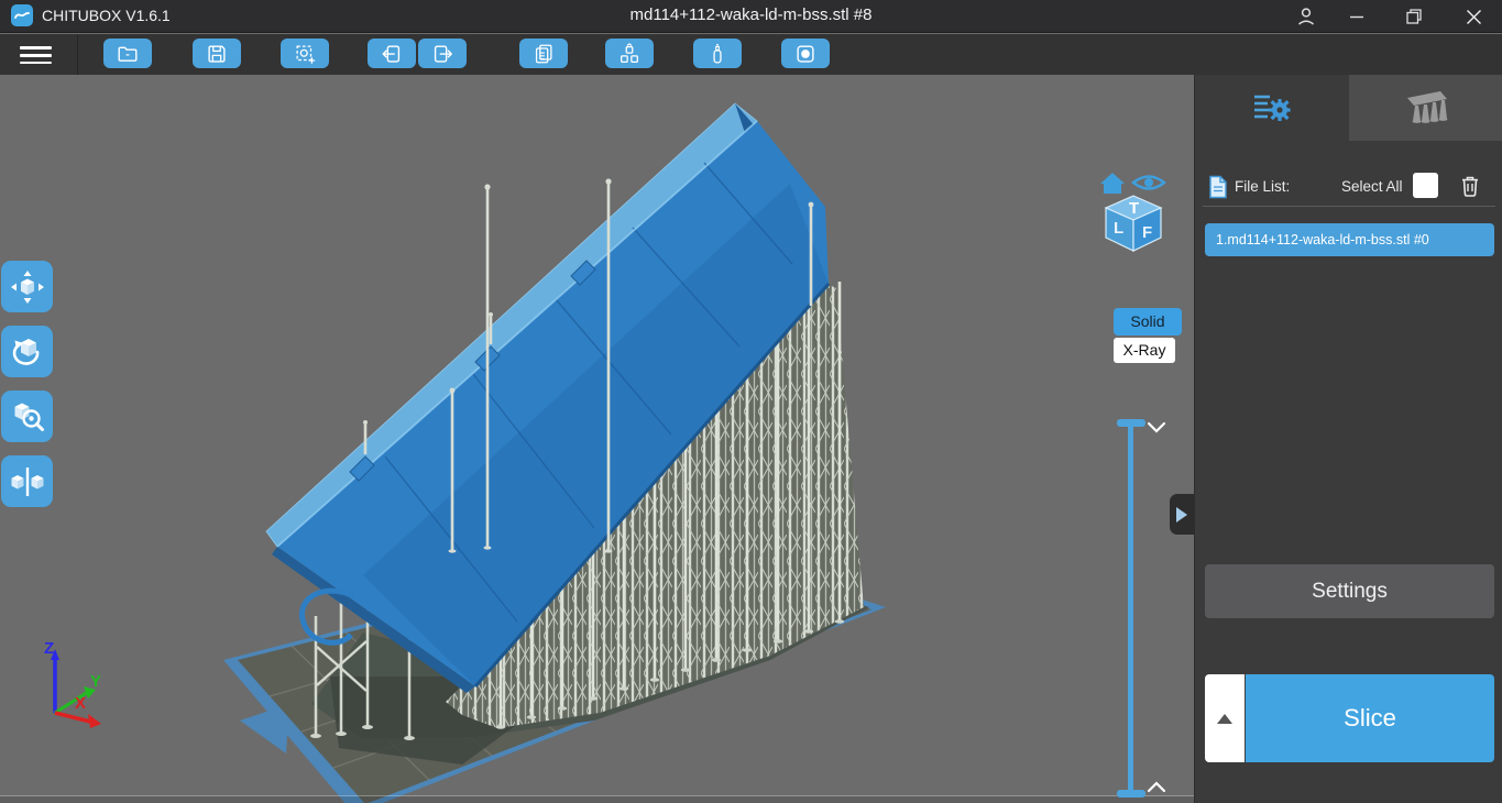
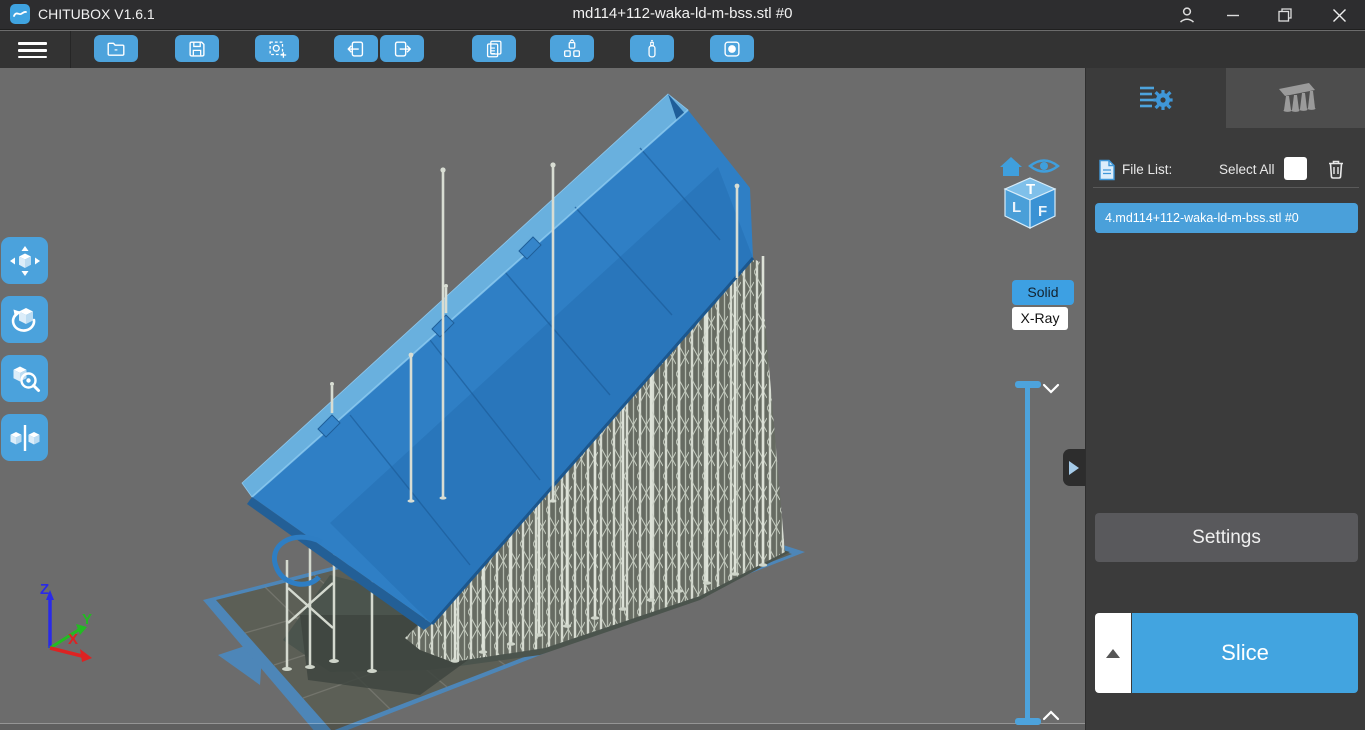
  CHITUBOX V1.6.1
- md114+112-waka-ld-m-bss.stl #8
+ md114+112-waka-ld-m-bss.stl #0
  Z
  Y
  X
  T
  L
  F
  Solid
  X-Ray
  File List:
  Select All
- 1.md114+112-waka-ld-m-bss.stl #0
+ 4.md114+112-waka-ld-m-bss.stl #0
  Settings
  Slice
